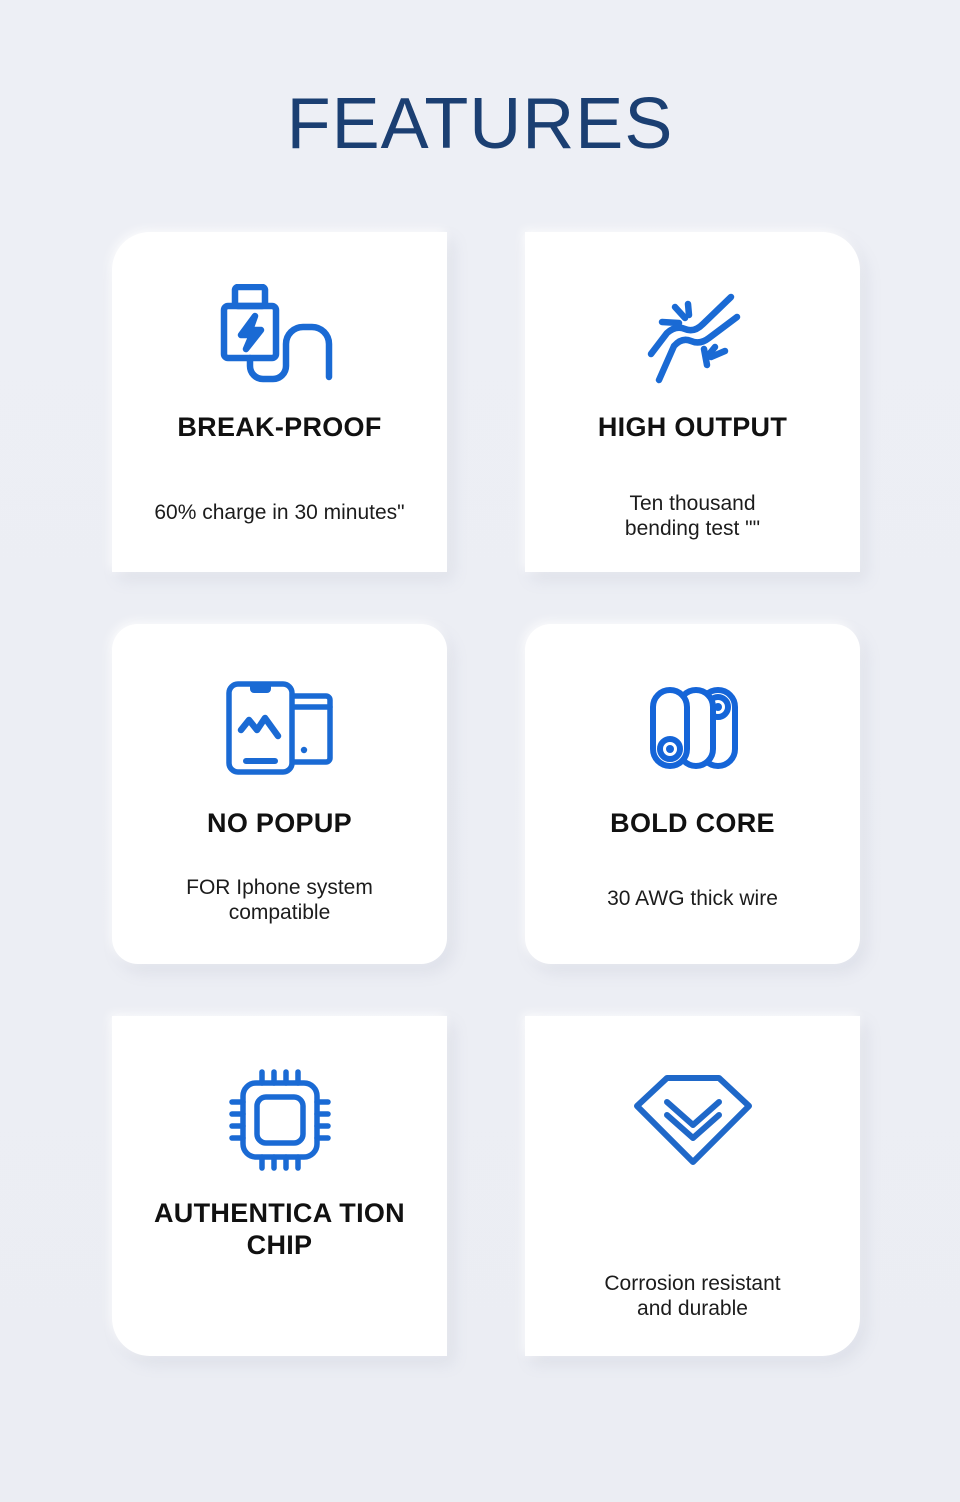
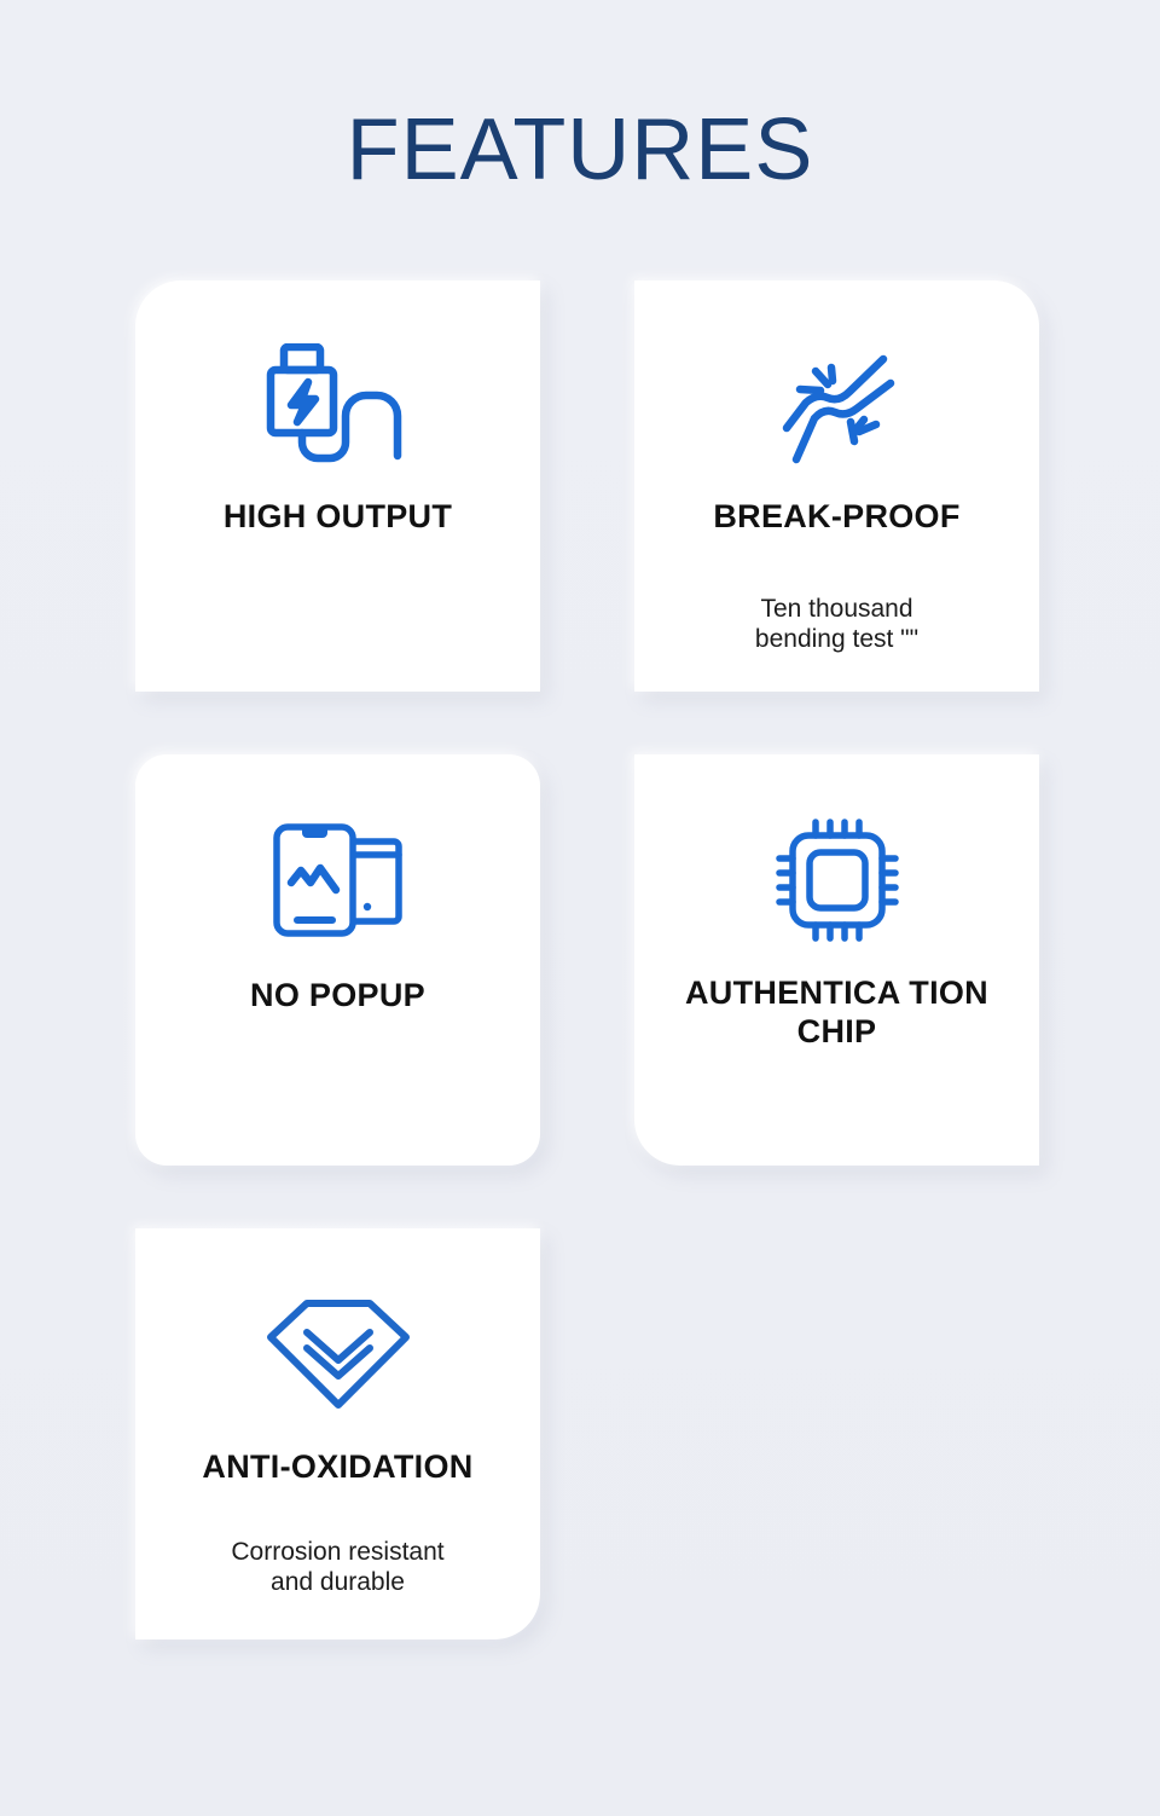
  FEATURES
- BREAK-PROOF
+ HIGH OUTPUT
- 60% charge in 30 minutes"
- HIGH OUTPUT
+ BREAK-PROOF
  Ten thousand
  bending test ""
  NO POPUP
- FOR Iphone system
- compatible
- BOLD CORE
- 30 AWG thick wire
  AUTHENTICA TION CHIP
+ ANTI-OXIDATION
  Corrosion resistant
  and durable
